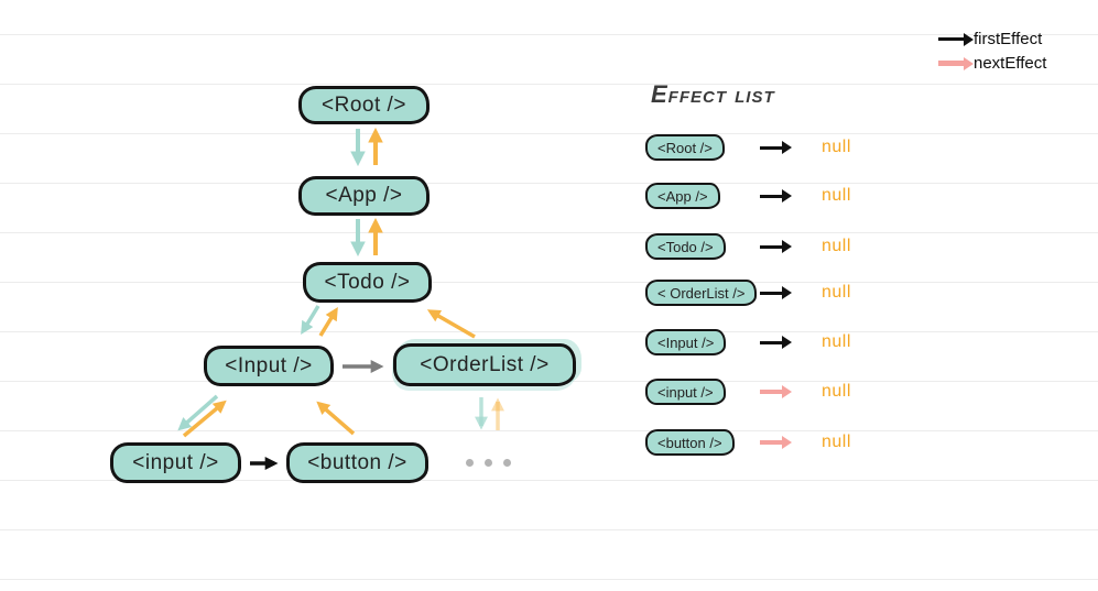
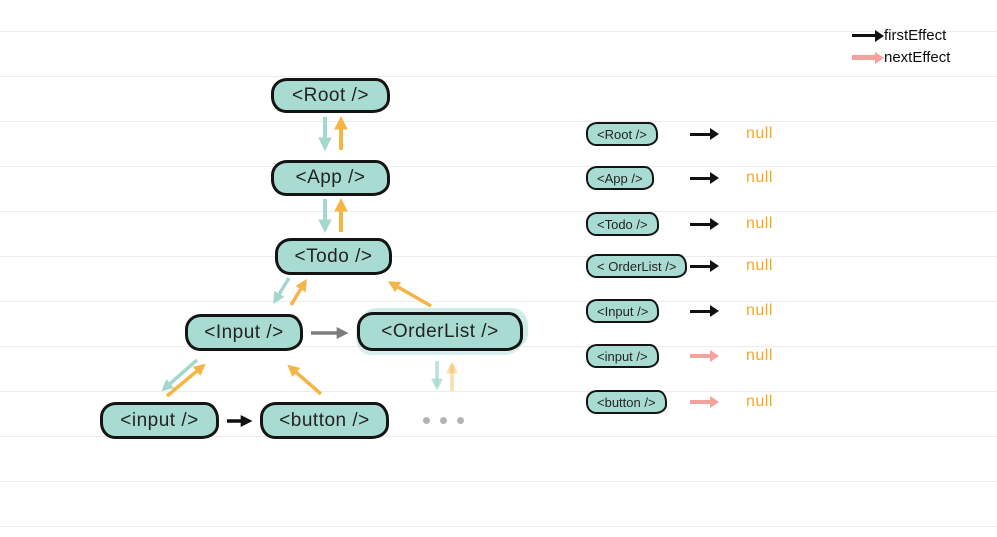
  <Root />
  <App />
  <Todo />
  <Input />
  <OrderList />
  <input />
  <button />
- Effect list
  <Root />
  null
  <App />
  null
  <Todo />
  null
  < OrderList />
  null
  <Input />
  null
  <input />
  null
  <button />
  null
  firstEffect
  nextEffect
